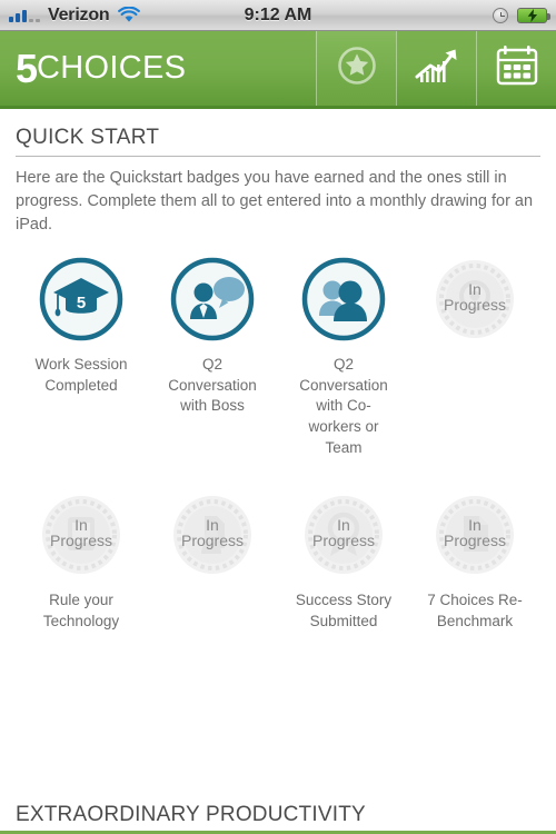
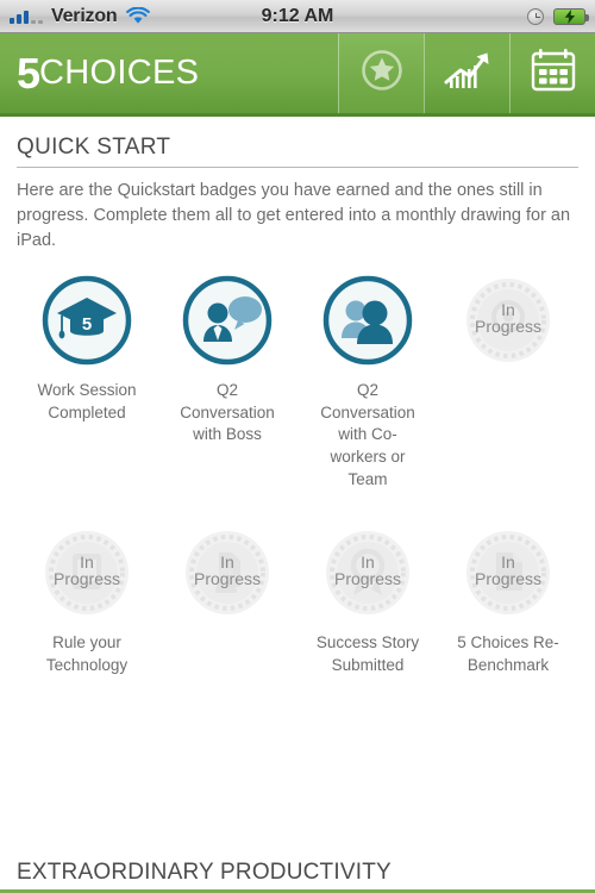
  Verizon
  9:12 AM
  5
  CHOICES
  QUICK START
  Here are the Quickstart badges you have earned and the ones still in progress. Complete them all to get entered into a monthly drawing for an iPad.
  5
  Work Session Completed
  Q2 Conversation with Boss
  Q2 Conversation with Co-workers or Team
  In
  Progress
  In
  Progress
  Rule your Technology
  In
  Progress
  In
  Progress
  Success Story Submitted
  In
  Progress
- 7 Choices Re-Benchmark
+ 5 Choices Re-Benchmark
  EXTRAORDINARY PRODUCTIVITY
